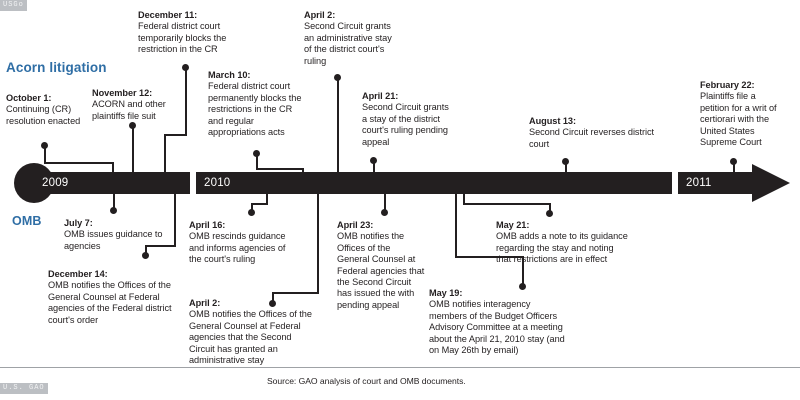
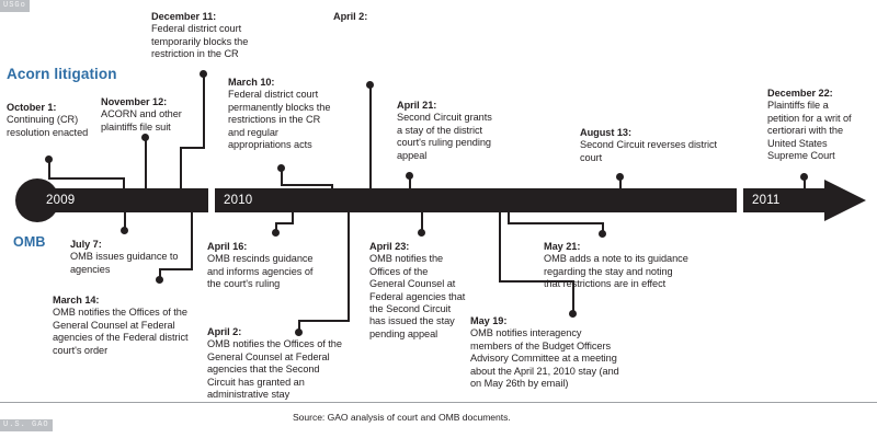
  USGo
  U.S. GAO
  2009
  2010
  2011
  Acorn litigation
  OMB
  October 1:
  Continuing (CR) resolution enacted
  November 12:
  ACORN and other plaintiffs file suit
  December 11:
  Federal district court temporarily blocks the restriction in the CR
  March 10:
  Federal district court permanently blocks the restrictions in the CR and regular appropriations acts
  April 2:
- Second Circuit grants an administrative stay of the district court's ruling
  April 21:
  Second Circuit grants a stay of the district court's ruling pending appeal
  August 13:
  Second Circuit reverses district court
- February 22:
+ December 22:
  Plaintiffs file a petition for a writ of certiorari with the United States Supreme Court
  July 7:
  OMB issues guidance to agencies
- December 14:
+ March 14:
  OMB notifies the Offices of the General Counsel at Federal agencies of the Federal district court's order
  April 16:
  OMB rescinds guidance and informs agencies of the court's ruling
  April 2:
  OMB notifies the Offices of the General Counsel at Federal agencies that the Second Circuit has granted an administrative stay
  April 23:
- OMB notifies the Offices of the General Counsel at Federal agencies that the Second Circuit has issued the with pending appeal
+ OMB notifies the Offices of the General Counsel at Federal agencies that the Second Circuit has issued the stay pending appeal
  May 19:
  OMB notifies interagency members of the Budget Officers Advisory Committee at a meeting about the April 21, 2010 stay (and on May 26th by email)
  May 21:
  OMB adds a note to its guidance regarding the stay and noting that restrictions are in effect
  Source: GAO analysis of court and OMB documents.
